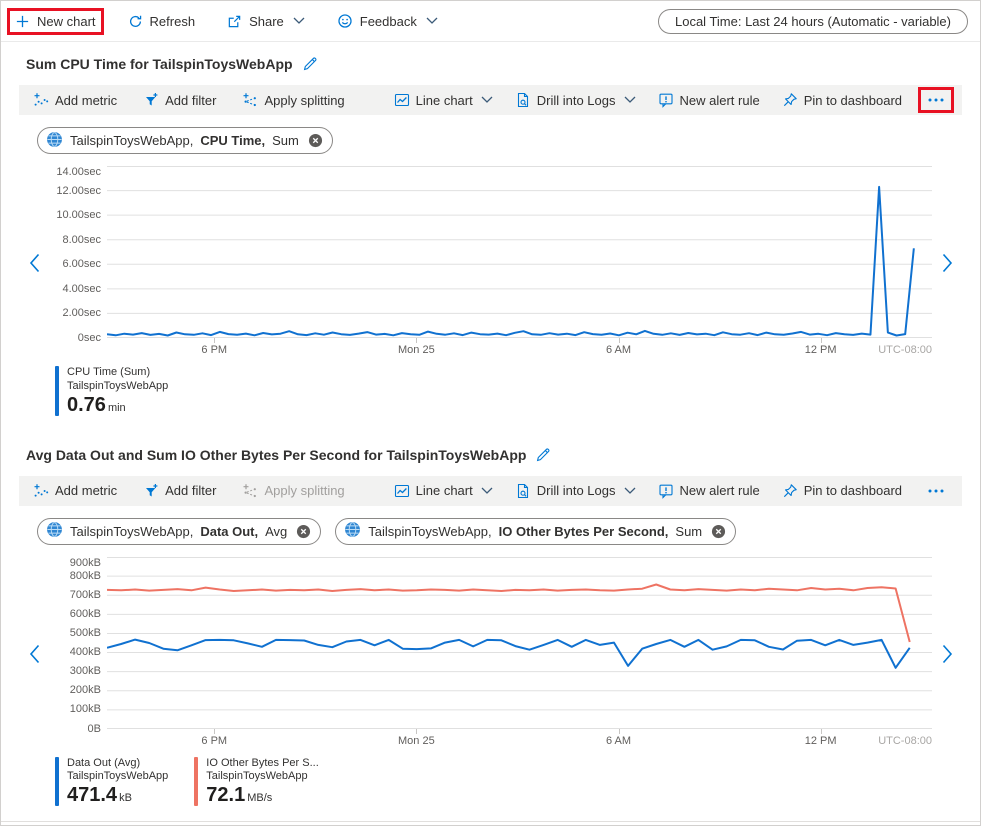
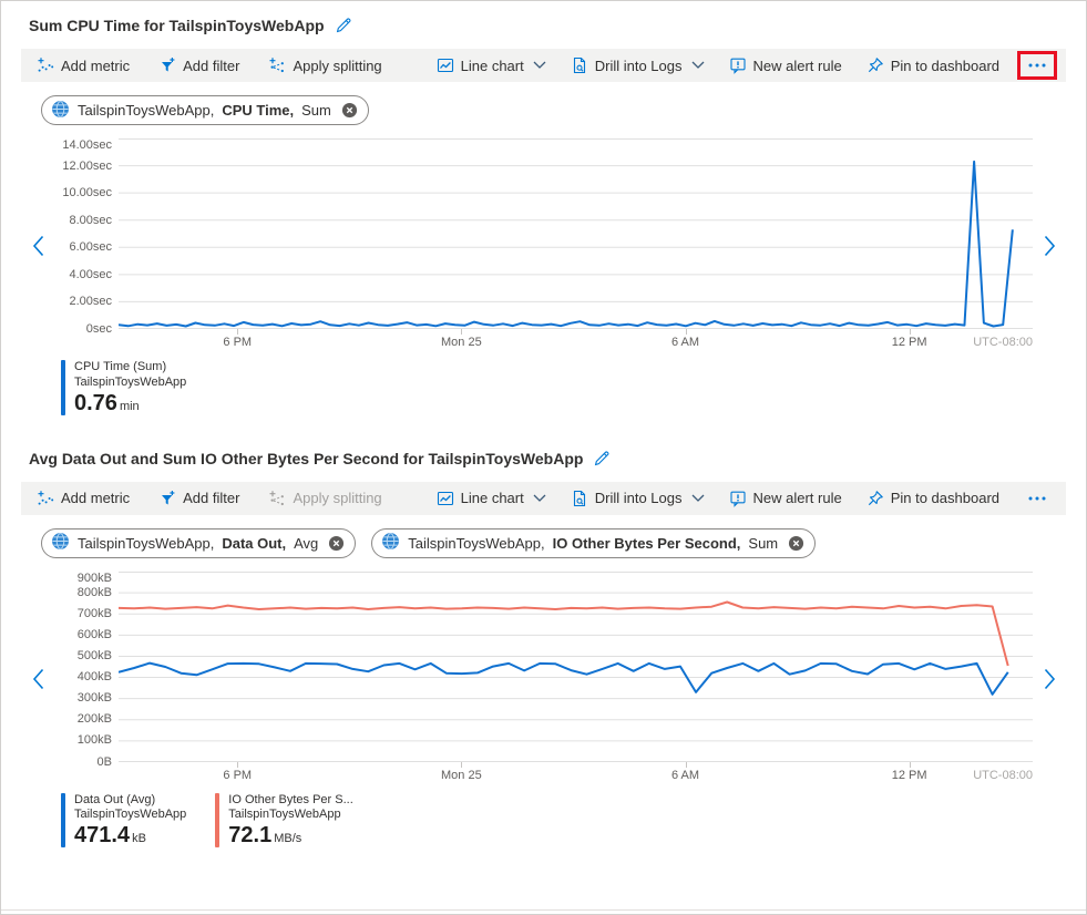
- New chart
- Refresh
- Share
- Feedback
- Local Time: Last 24 hours (Automatic - variable)
  Sum CPU Time for TailspinToysWebApp
  Add metric
  Add filter
  Apply splitting
  Line chart
  Drill into Logs
  New alert rule
  Pin to dashboard
  TailspinToysWebApp,
  CPU Time,
  Sum
  14.00sec
  12.00sec
  10.00sec
  8.00sec
  6.00sec
  4.00sec
  2.00sec
  0sec
  6 PM
  Mon 25
  6 AM
  12 PM
  UTC-08:00
  CPU Time (Sum)
  TailspinToysWebApp
  0.76 min
  Avg Data Out and Sum IO Other Bytes Per Second for TailspinToysWebApp
  Add metric
  Add filter
  Apply splitting
  Line chart
  Drill into Logs
  New alert rule
  Pin to dashboard
  TailspinToysWebApp,
  Data Out,
  Avg
  TailspinToysWebApp,
  IO Other Bytes Per Second,
  Sum
  900kB
  800kB
  700kB
  600kB
  500kB
  400kB
  300kB
  200kB
  100kB
  0B
  6 PM
  Mon 25
  6 AM
  12 PM
  UTC-08:00
  Data Out (Avg)
  TailspinToysWebApp
  471.4 kB
  IO Other Bytes Per S...
  TailspinToysWebApp
  72.1 MB/s
